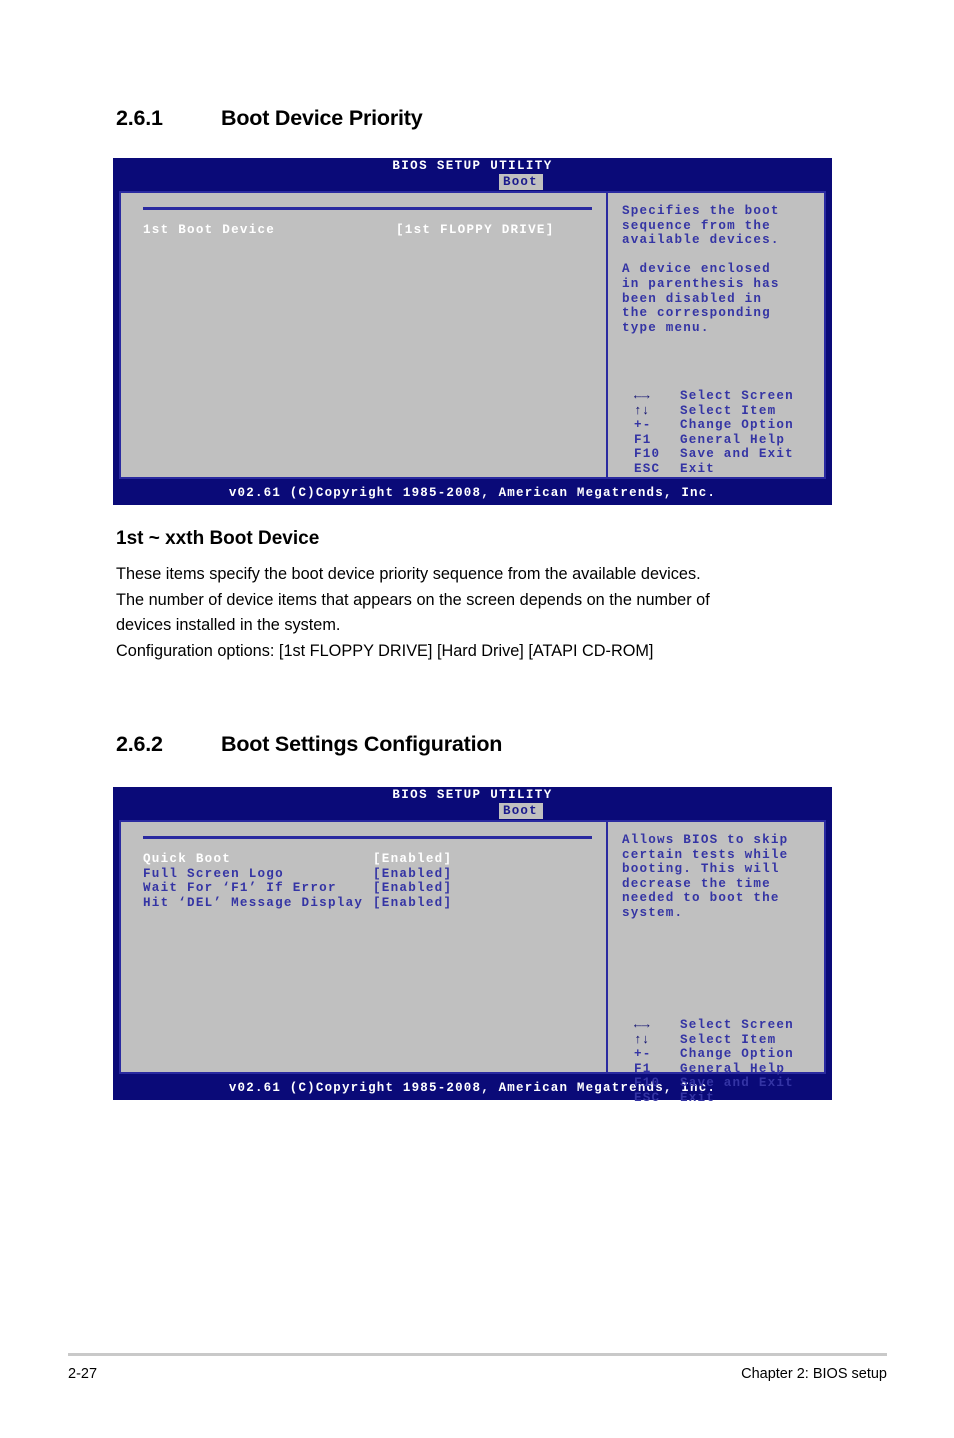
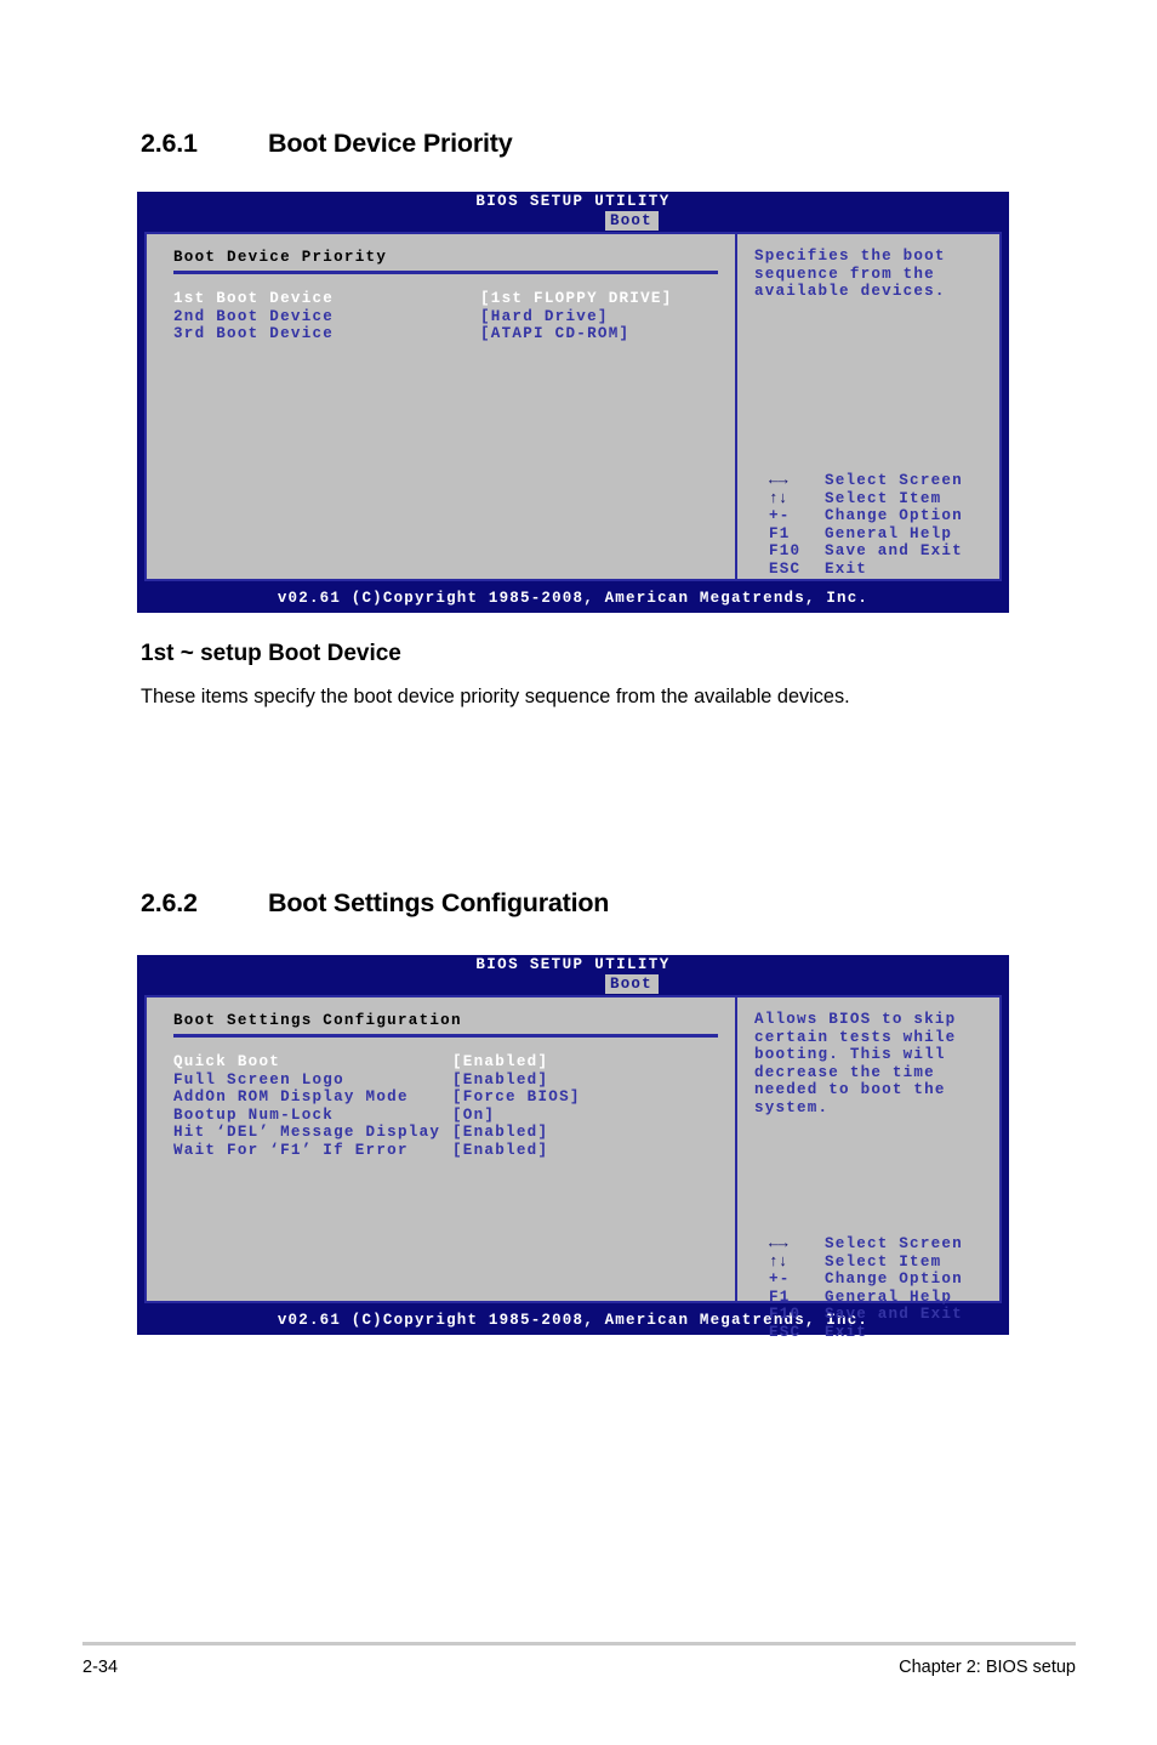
  2.6.1 Boot Device Priority
  BIOS SETUP UTILITY
  Boot
+ Boot Device Priority
  1st Boot Device
  [1st FLOPPY DRIVE]
+ 2nd Boot Device
+ [Hard Drive]
+ 3rd Boot Device
+ [ATAPI CD-ROM]
  Specifies the boot
  sequence from the
  available devices.
- A device enclosed
- in parenthesis has
- been disabled in
- the corresponding
- type menu.
  ←→
  Select Screen
  ↑↓
  Select Item
  +-
  Change Option
  F1
  General Help
  F10
  Save and Exit
  ESC
  Exit
  v02.61 (C)Copyright 1985-2008, American Megatrends, Inc.
- 1st ~ xxth Boot Device
+ 1st ~ setup Boot Device
  These items specify the boot device priority sequence from the available devices.
- The number of device items that appears on the screen depends on the number of
- devices installed in the system.
- Configuration options: [1st FLOPPY DRIVE] [Hard Drive] [ATAPI CD-ROM]
  2.6.2 Boot Settings Configuration
  BIOS SETUP UTILITY
  Boot
+ Boot Settings Configuration
  Quick Boot
  [Enabled]
  Full Screen Logo
  [Enabled]
+ AddOn ROM Display Mode
+ [Force BIOS]
+ Bootup Num-Lock
+ [On]
- Wait For ‘F1’ If Error
+ Hit ‘DEL’ Message Display
  [Enabled]
- Hit ‘DEL’ Message Display
+ Wait For ‘F1’ If Error
  [Enabled]
  Allows BIOS to skip
  certain tests while
  booting. This will
  decrease the time
  needed to boot the
  system.
  ←→
  Select Screen
  ↑↓
  Select Item
  +-
  Change Option
  F1
  General Help
  F10
  Save and Exit
  ESC
  Exit
  v02.61 (C)Copyright 1985-2008, American Megatrends, Inc.
- 2-27
+ 2-34
  Chapter 2: BIOS setup
